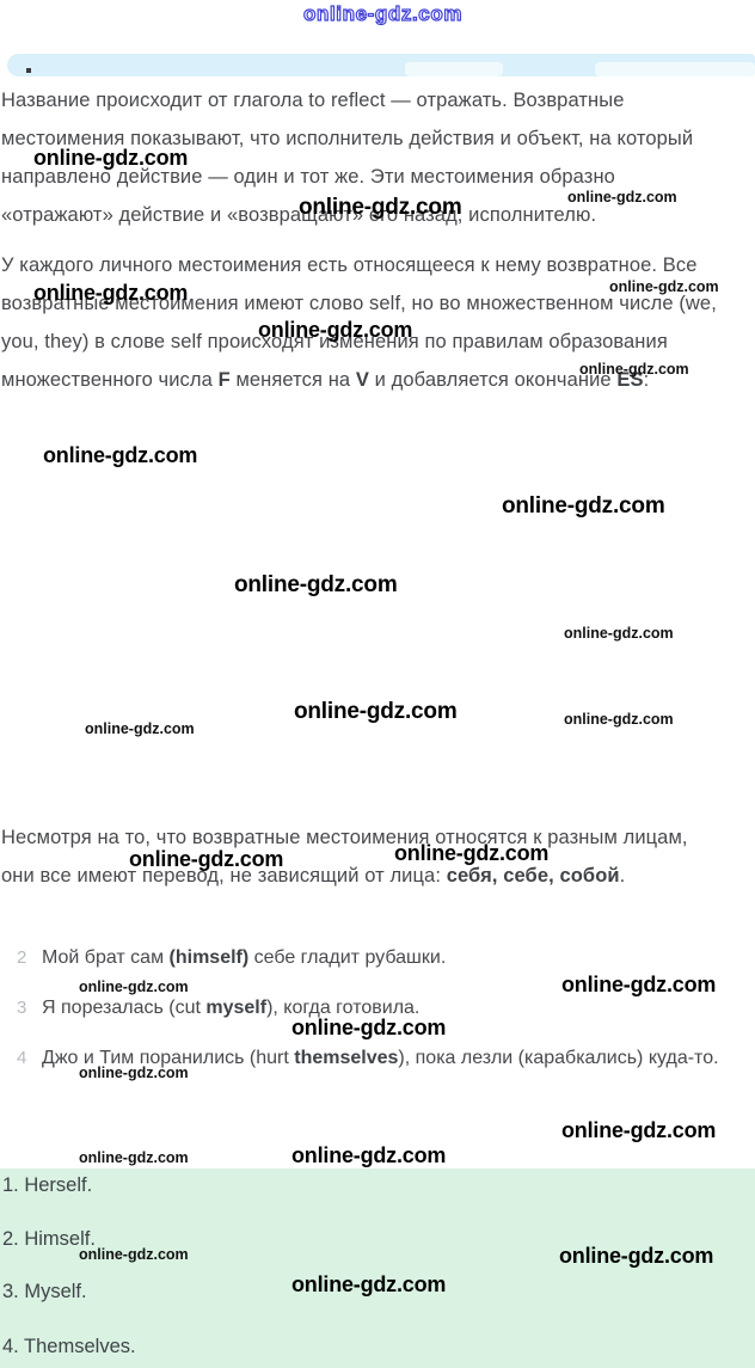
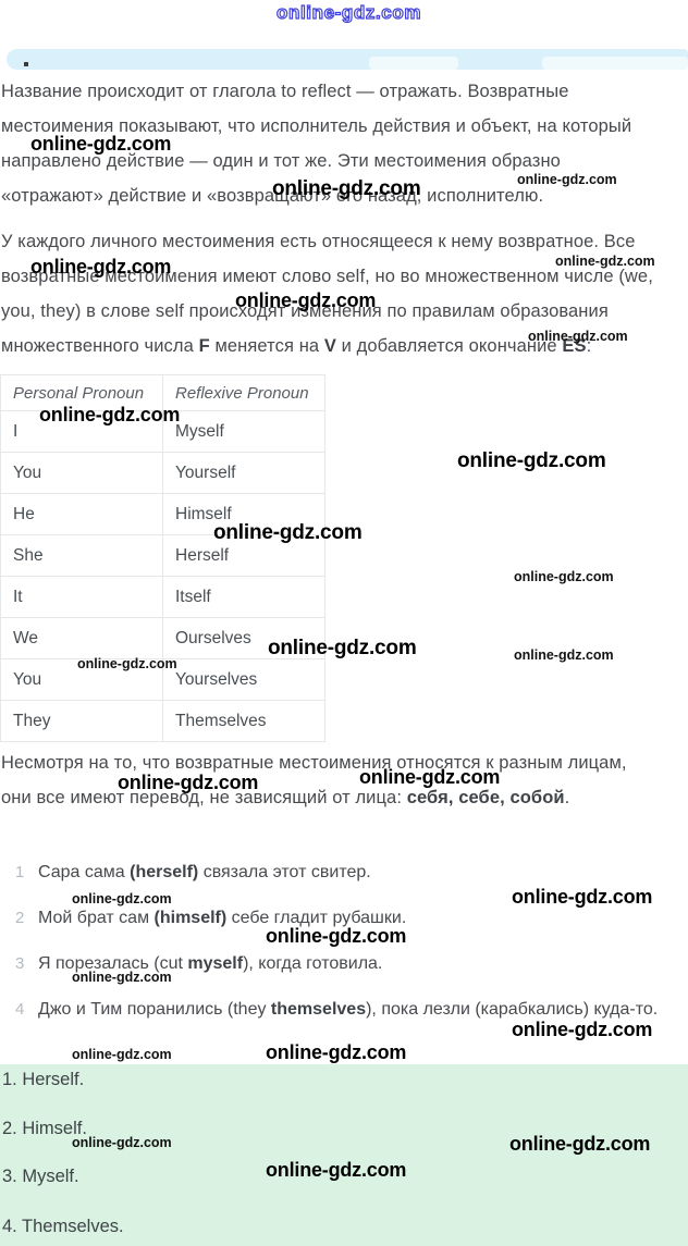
  Название происходит от глагола to reflect — отражать. Возвратные местоимения показывают, что исполнитель действия и объект, на который направлено действие — один и тот же. Эти местоимения образно «отражают» действие и «возвращают» его назад, исполнителю.
  У каждого личного местоимения есть относящееся к нему возвратное. Все возвратные местоимения имеют слово self, но во множественном числе (we, you, they) в слове self происходят изменения по правилам образования множественного числа F меняется на V и добавляется окончание ES:
  Несмотря на то, что возвратные местоимения относятся к разным лицам, они все имеют перевод, не зависящий от лица: себя, себе, собой.
+ Personal Pronoun	Reflexive Pronoun
+ I	Myself
+ You	Yourself
+ He	Himself
+ She	Herself
+ It	Itself
+ We	Ourselves
+ You	Yourselves
+ They	Themselves
+ 1
+ Сара сама (herself) связала этот свитер.
  2
  Мой брат сам (himself) себе гладит рубашки.
  3
  Я порезалась (cut myself), когда готовила.
  4
- Джо и Тим поранились (hurt themselves), пока лезли (карабкались) куда-то.
+ Джо и Тим поранились (they themselves), пока лезли (карабкались) куда-то.
  1. Herself.
  2. Himself.
  3. Myself.
  4. Themselves.
  online-gdz.com
  online-gdz.com
  online-gdz.com
  online-gdz.com
  online-gdz.com
  online-gdz.com
  online-gdz.com
  online-gdz.com
  online-gdz.com
  online-gdz.com
  online-gdz.com
  online-gdz.com
  online-gdz.com
  online-gdz.com
  online-gdz.com
  online-gdz.com
  online-gdz.com
  online-gdz.com
  online-gdz.com
  online-gdz.com
  online-gdz.com
  online-gdz.com
  online-gdz.com
  online-gdz.com
  online-gdz.com
  online-gdz.com
  online-gdz.com
